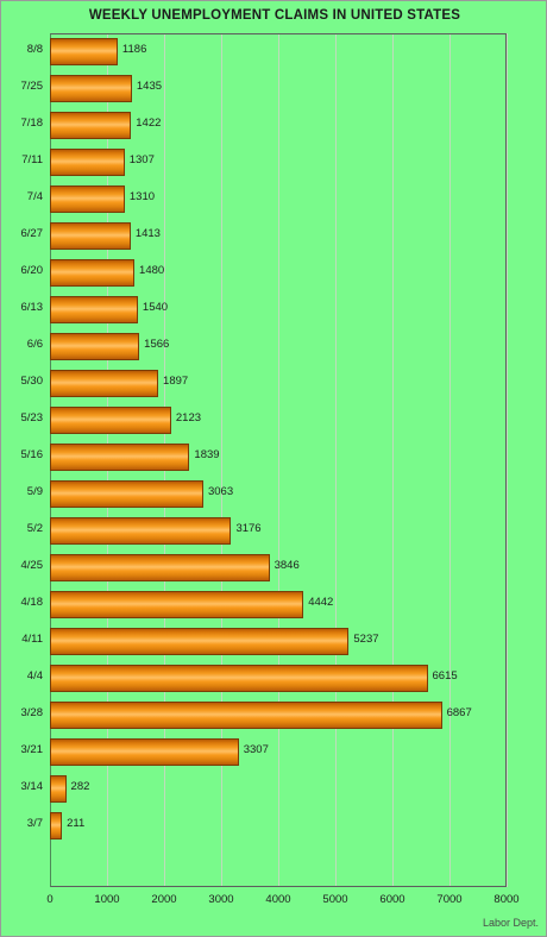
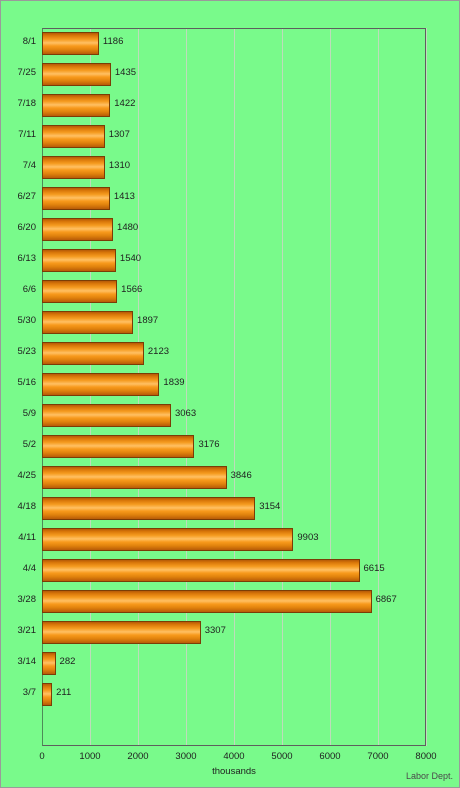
- WEEKLY UNEMPLOYMENT CLAIMS IN UNITED STATES
- 8/8
+ 8/1
  1186
  7/25
  1435
  7/18
  1422
  7/11
  1307
  7/4
  1310
  6/27
  1413
  6/20
  1480
  6/13
  1540
  6/6
  1566
  5/30
  1897
  5/23
  2123
  5/16
  1839
  5/9
  3063
  5/2
  3176
  4/25
  3846
  4/18
- 4442
+ 3154
  4/11
- 5237
+ 9903
  4/4
  6615
  3/28
  6867
  3/21
  3307
  3/14
  282
  3/7
  211
  0
  1000
  2000
  3000
  4000
  5000
  6000
  7000
  8000
+ thousands
  Labor Dept.
